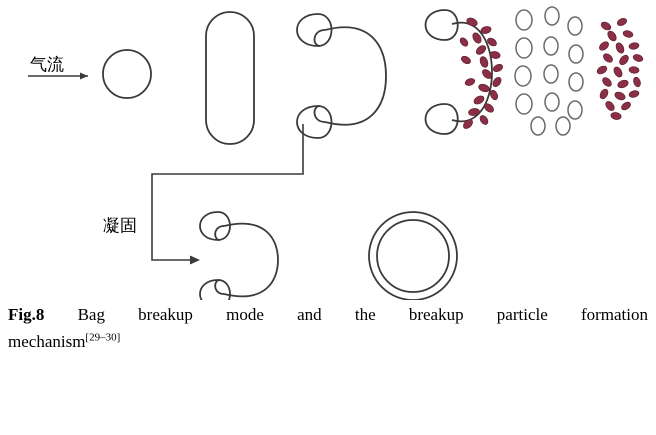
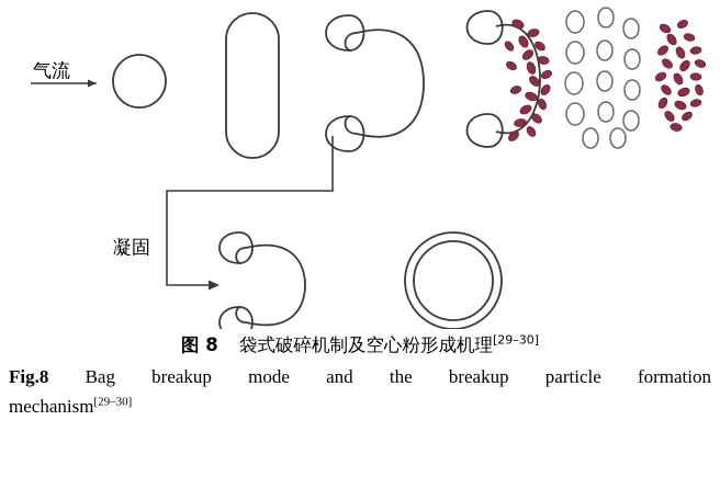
  气流
  凝固
+ 图 8 袋式破碎机制及空心粉形成机理[29–30]
  Fig.8 Bag breakup mode and the breakup particle formation
  mechanism[29–30]
